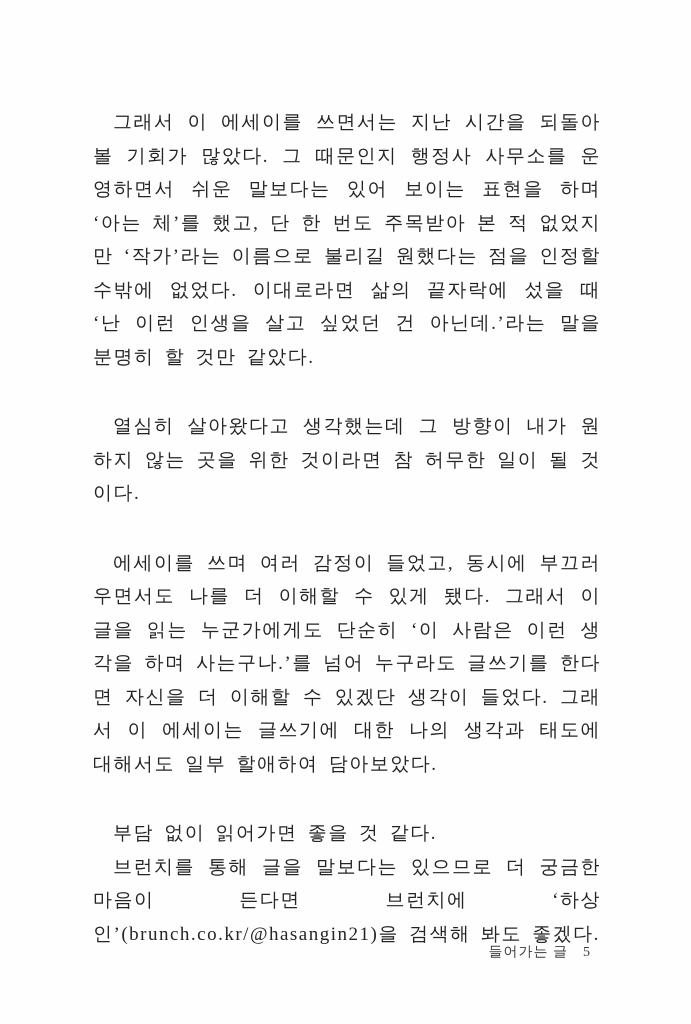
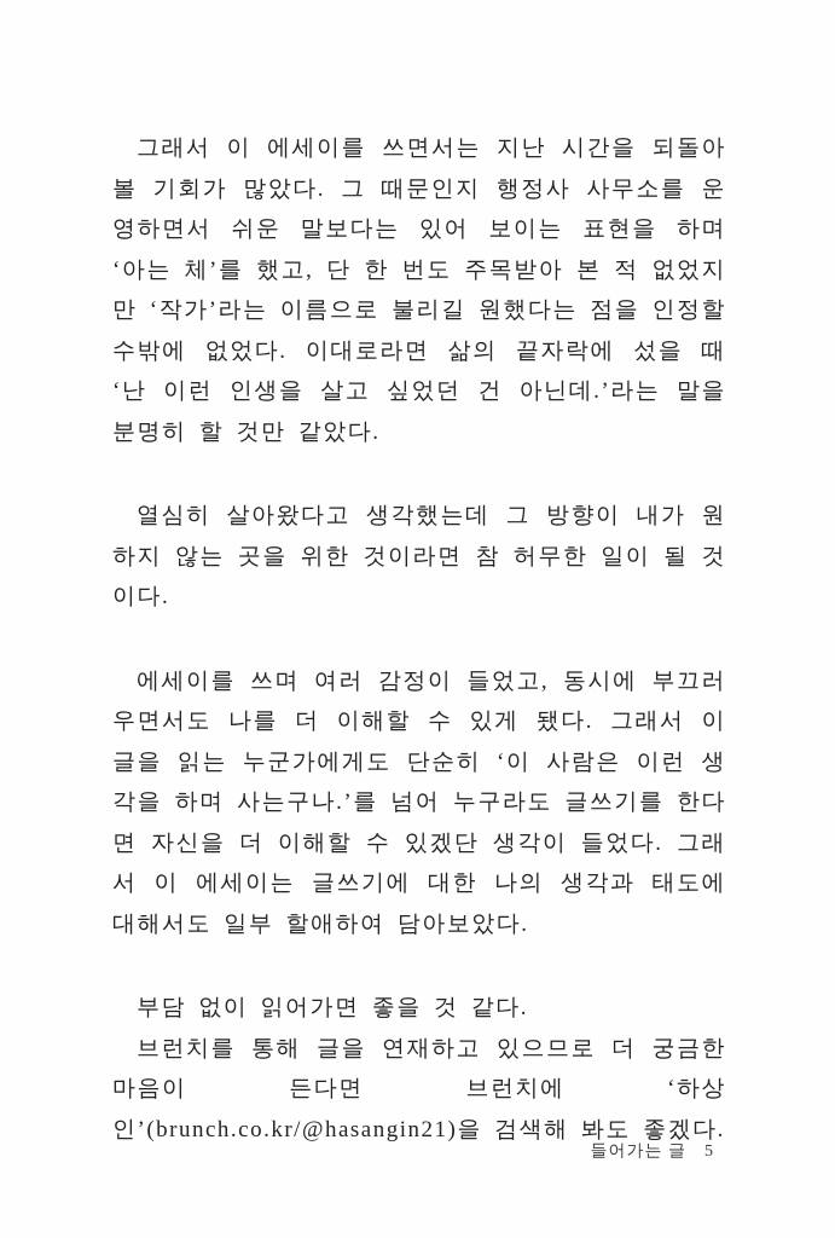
  그래서 이 에세이를 쓰면서는 지난 시간을 되돌아볼 기회가 많았다. 그 때문인지 행정사 사무소를 운영하면서 쉬운 말보다는 있어 보이는 표현을 하며 ‘아는 체’를 했고, 단 한 번도 주목받아 본 적 없었지만 ‘작가’라는 이름으로 불리길 원했다는 점을 인정할 수밖에 없었다. 이대로라면 삶의 끝자락에 섰을 때 ‘난 이런 인생을 살고 싶었던 건 아닌데.’라는 말을 분명히 할 것만 같았다.
  열심히 살아왔다고 생각했는데 그 방향이 내가 원하지 않는 곳을 위한 것이라면 참 허무한 일이 될 것이다.
  에세이를 쓰며 여러 감정이 들었고, 동시에 부끄러우면서도 나를 더 이해할 수 있게 됐다. 그래서 이 글을 읽는 누군가에게도 단순히 ‘이 사람은 이런 생각을 하며 사는구나.’를 넘어 누구라도 글쓰기를 한다면 자신을 더 이해할 수 있겠단 생각이 들었다. 그래서 이 에세이는 글쓰기에 대한 나의 생각과 태도에 대해서도 일부 할애하여 담아보았다.
  부담 없이 읽어가면 좋을 것 같다.
- 브런치를 통해 글을 말보다는 있으므로 더 궁금한 마음이 든다면 브런치에 ‘하상인’(brunch.co.kr/@hasangin21)을 검색해 봐도 좋겠다.
+ 브런치를 통해 글을 연재하고 있으므로 더 궁금한 마음이 든다면 브런치에 ‘하상인’(brunch.co.kr/@hasangin21)을 검색해 봐도 좋겠다.
  들어가는 글 5
